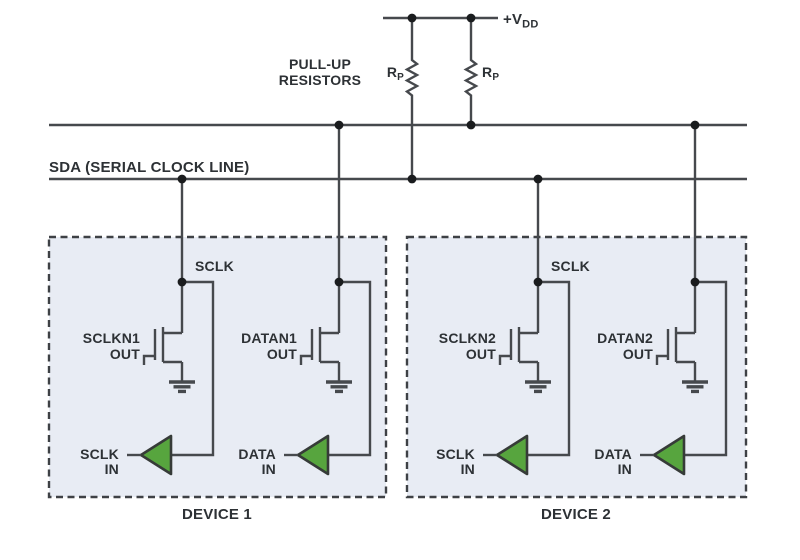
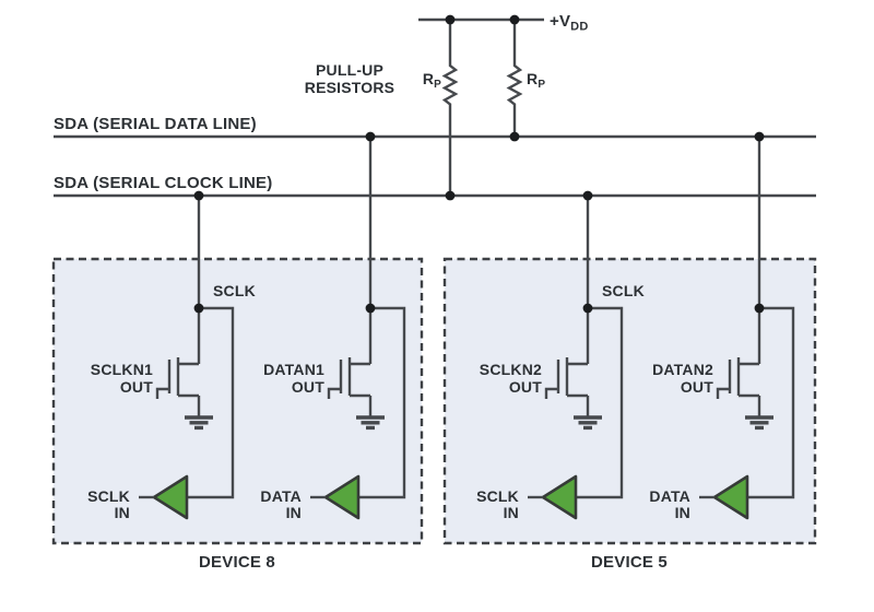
  +VDD
  PULL-UP
  RESISTORS
  RP
  RP
+ SDA (SERIAL DATA LINE)
  SDA (SERIAL CLOCK LINE)
  SCLK
  SCLKN1
  OUT
  DATAN1
  OUT
  SCLK
  IN
  DATA
  IN
- DEVICE 1
+ DEVICE 8
  SCLK
  SCLKN2
  OUT
  DATAN2
  OUT
  SCLK
  IN
  DATA
  IN
- DEVICE 2
+ DEVICE 5
